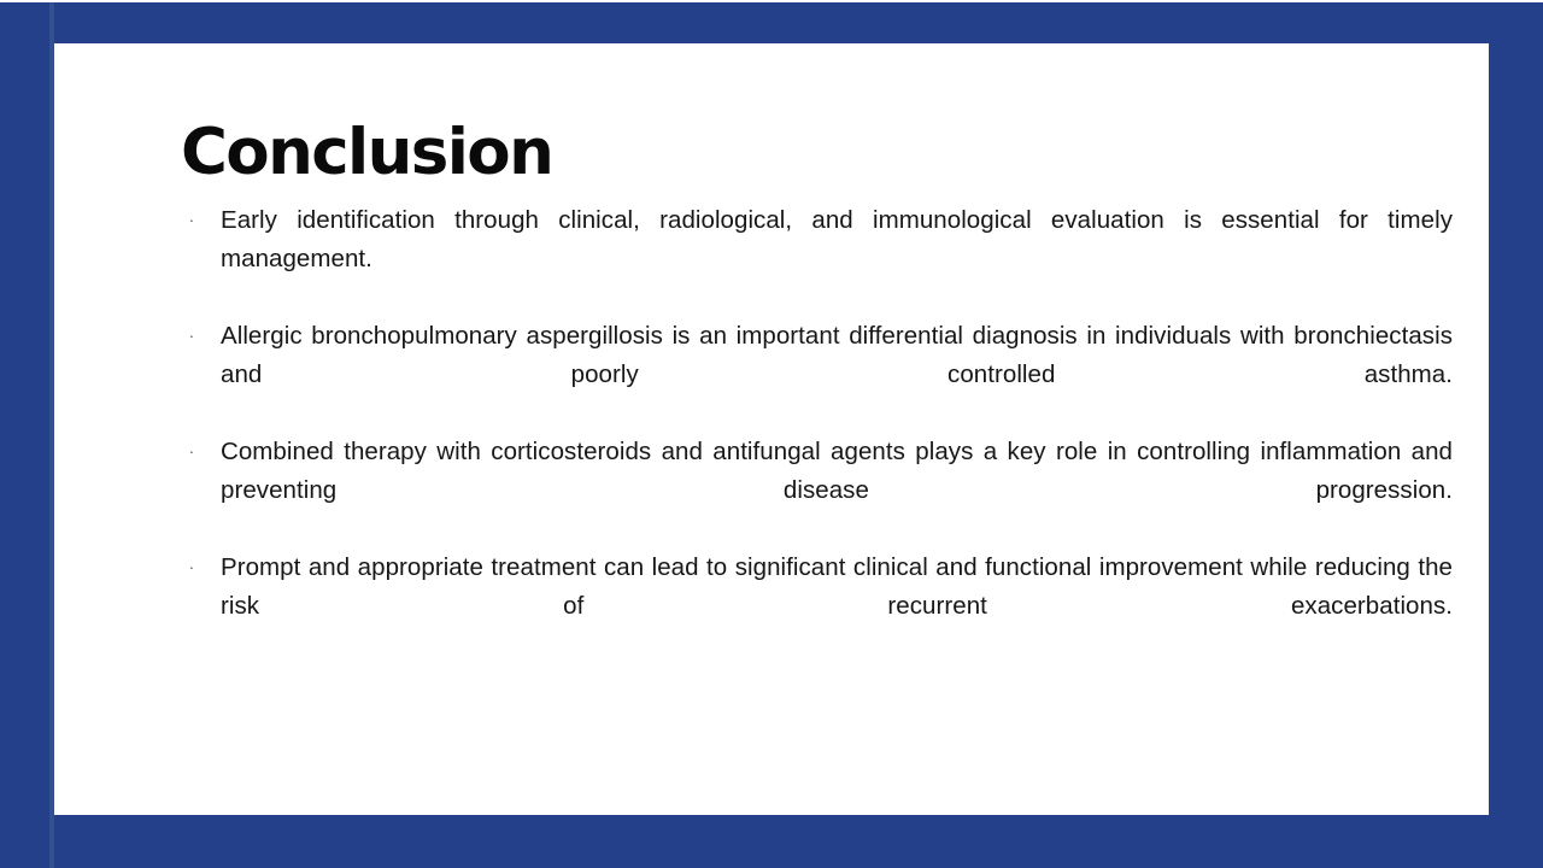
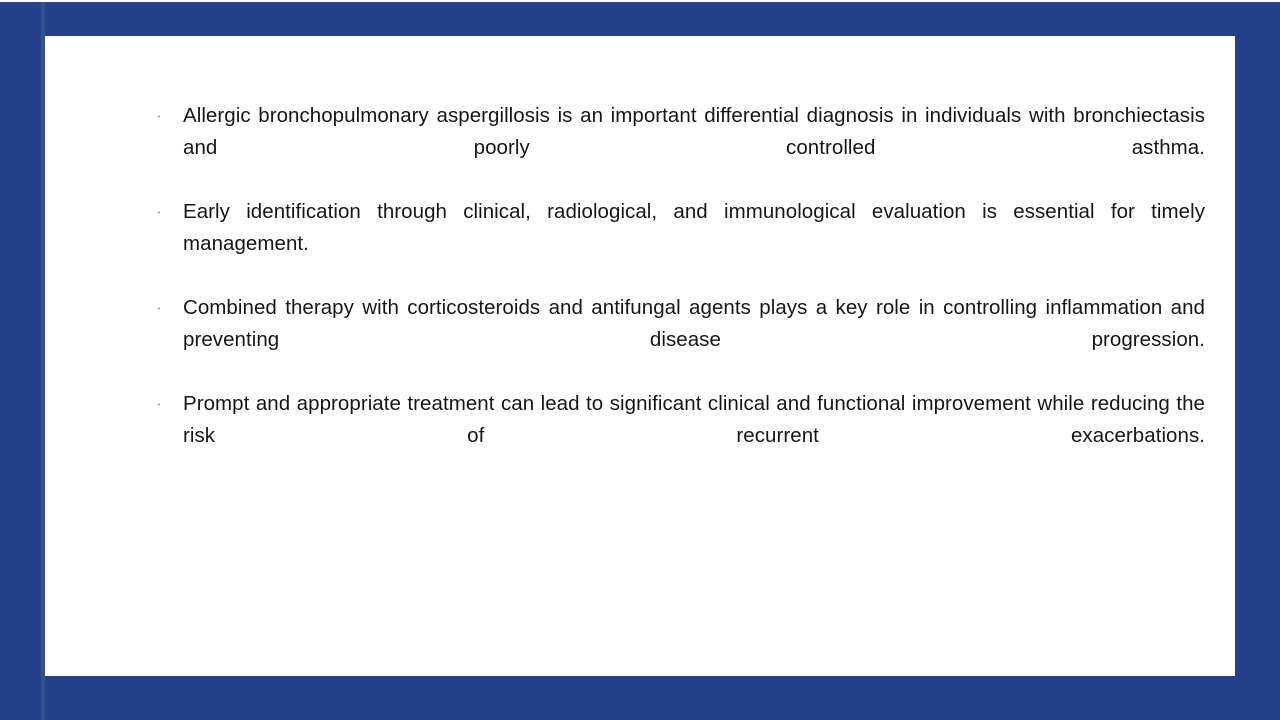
- Conclusion
  ·
- Early identification through clinical, radiological, and immunological evaluation is essential for timely management.
+ Allergic bronchopulmonary aspergillosis is an important differential diagnosis in individuals with bronchiectasis and poorly controlled asthma.
  ·
- Allergic bronchopulmonary aspergillosis is an important differential diagnosis in individuals with bronchiectasis and poorly controlled asthma.
+ Early identification through clinical, radiological, and immunological evaluation is essential for timely management.
  ·
  Combined therapy with corticosteroids and antifungal agents plays a key role in controlling inflammation and preventing disease progression.
  ·
  Prompt and appropriate treatment can lead to significant clinical and functional improvement while reducing the risk of recurrent exacerbations.
